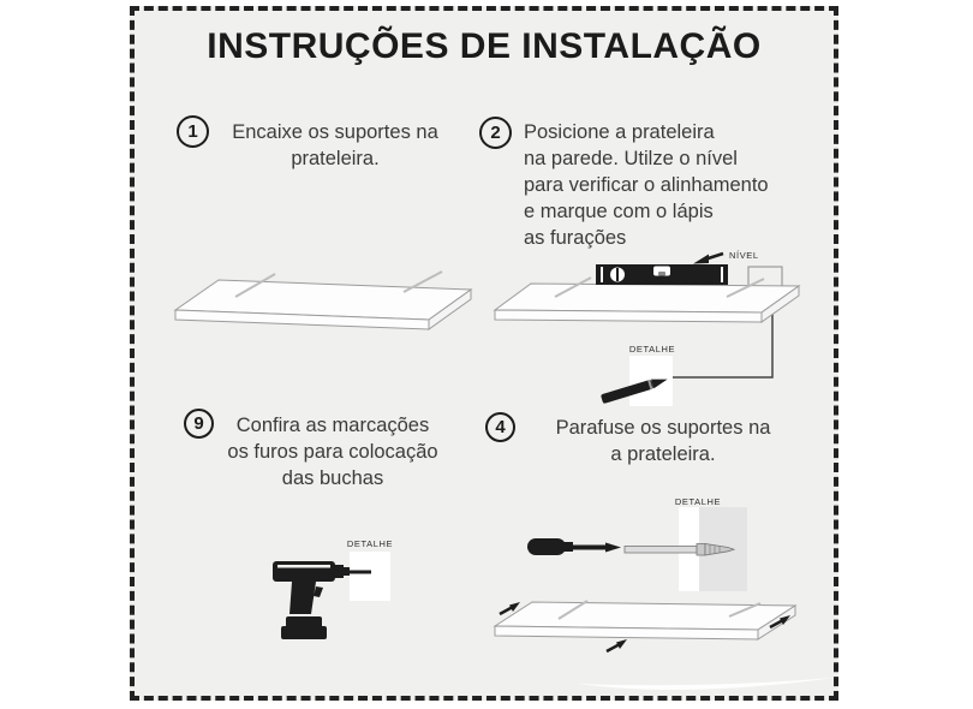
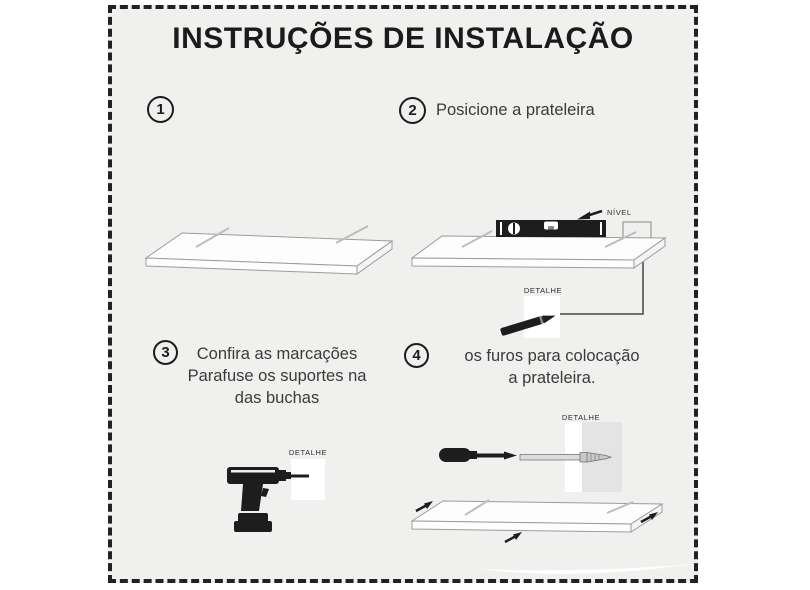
  INSTRUÇÕES DE INSTALAÇÃO
  1
- Encaixe os suportes na
- prateleira.
  2
  Posicione a prateleira
- na parede. Utilze o nível
- para verificar o alinhamento
- e marque com o lápis
- as furações
- 9
+ 3
  Confira as marcações
- os furos para colocação
+ Parafuse os suportes na
  das buchas
  4
- Parafuse os suportes na
+ os furos para colocação
  a prateleira.
  NÍVEL
  DETALHE
  DETALHE
  DETALHE
